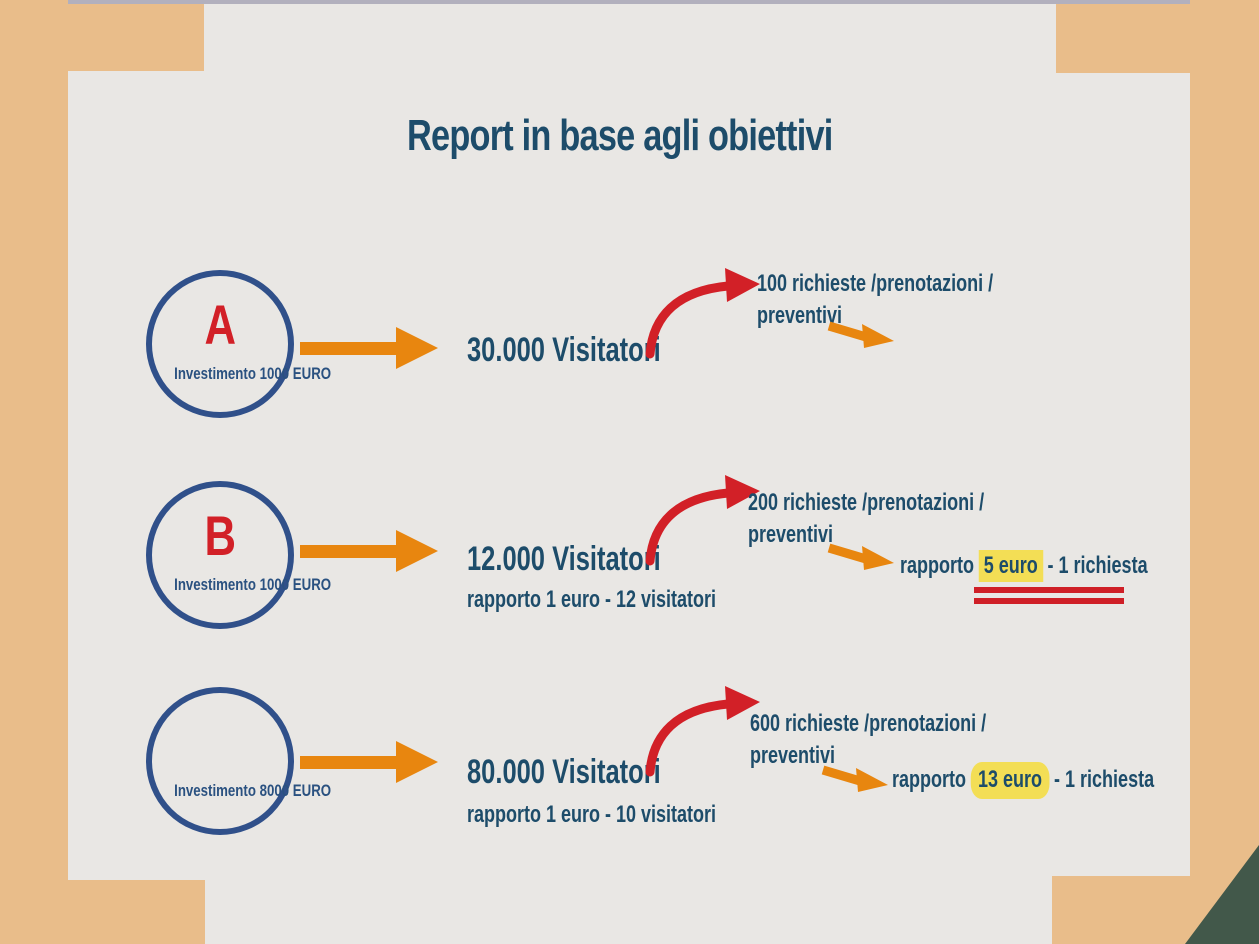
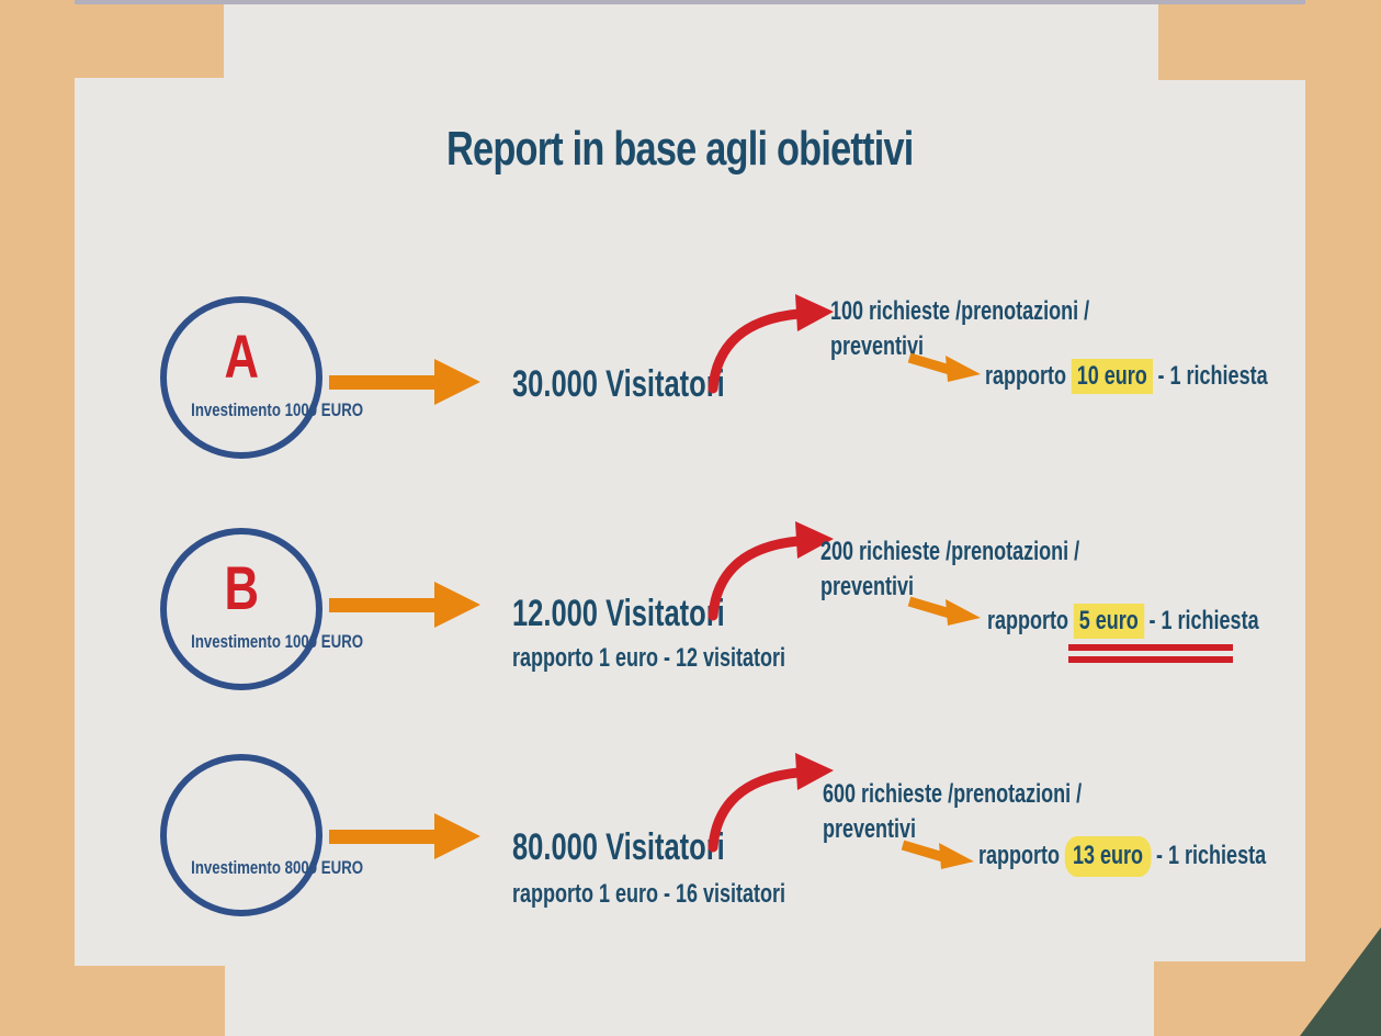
  Report in base agli obiettivi
  A
  Investimento 1000 EURO
  30.000 Visitatoi
  100 richieste /prenotazioni /
  preventivi
+ rapporto 10 euro - 1 richiesta
  B
  Investimento 1000 EURO
  12.000 Visitatoi
  rapporto 1 euro - 12 visitatori
  200 richieste /prenotazioni /
  preventivi
  rapporto 5 euro - 1 richiesta
  Investimento 8000 EURO
  80.000 Visitatoi
- rapporto 1 euro - 10 visitatori
+ rapporto 1 euro - 16 visitatori
  600 richieste /prenotazioni /
  preventivi
  rapporto 13 euro - 1 richiesta
